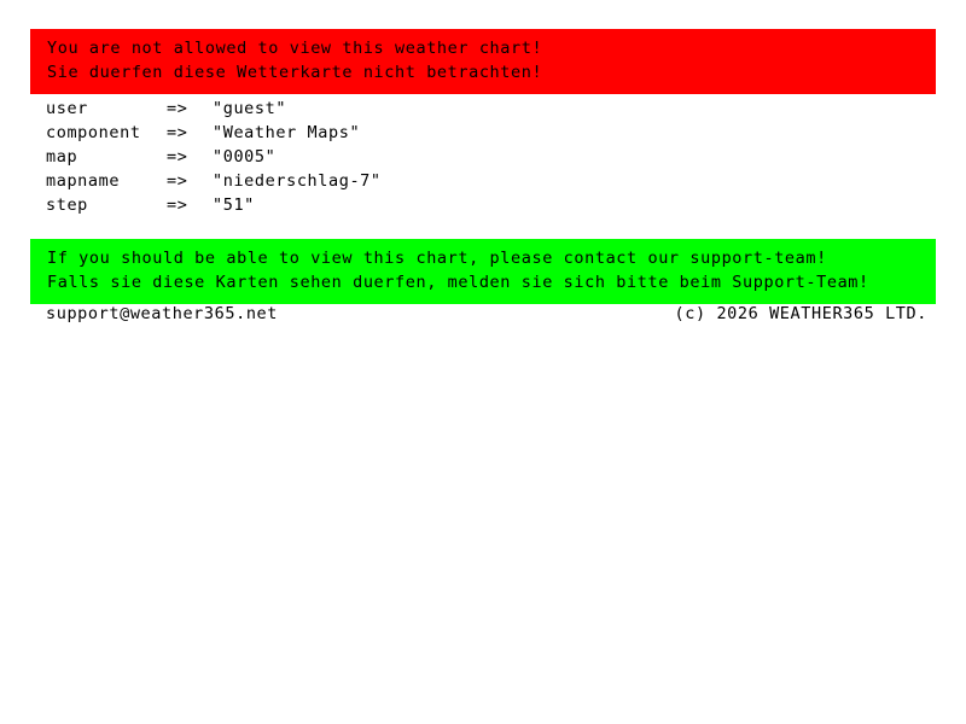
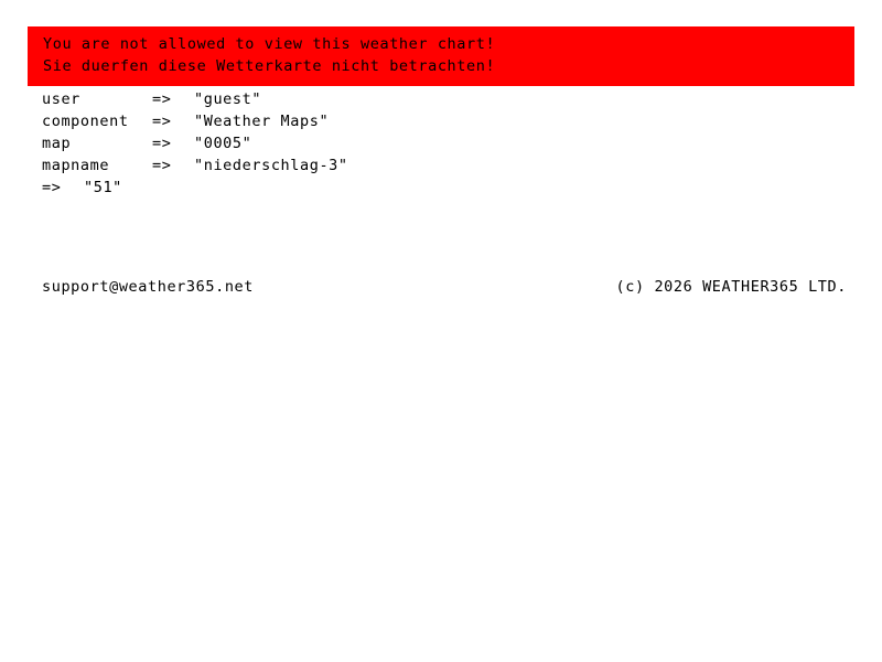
  You are not allowed to view this weather chart!
  Sie duerfen diese Wetterkarte nicht betrachten!
  user
  =>
  "guest"
  component
  =>
  "Weather Maps"
  map
  =>
  "0005"
  mapname
  =>
- "niederschlag-7"
+ "niederschlag-3"
- step
  =>
  "51"
- If you should be able to view this chart, please contact our support-team!
- Falls sie diese Karten sehen duerfen, melden sie sich bitte beim Support-Team!
  support@weather365.net
  (c) 2026 WEATHER365 LTD.
